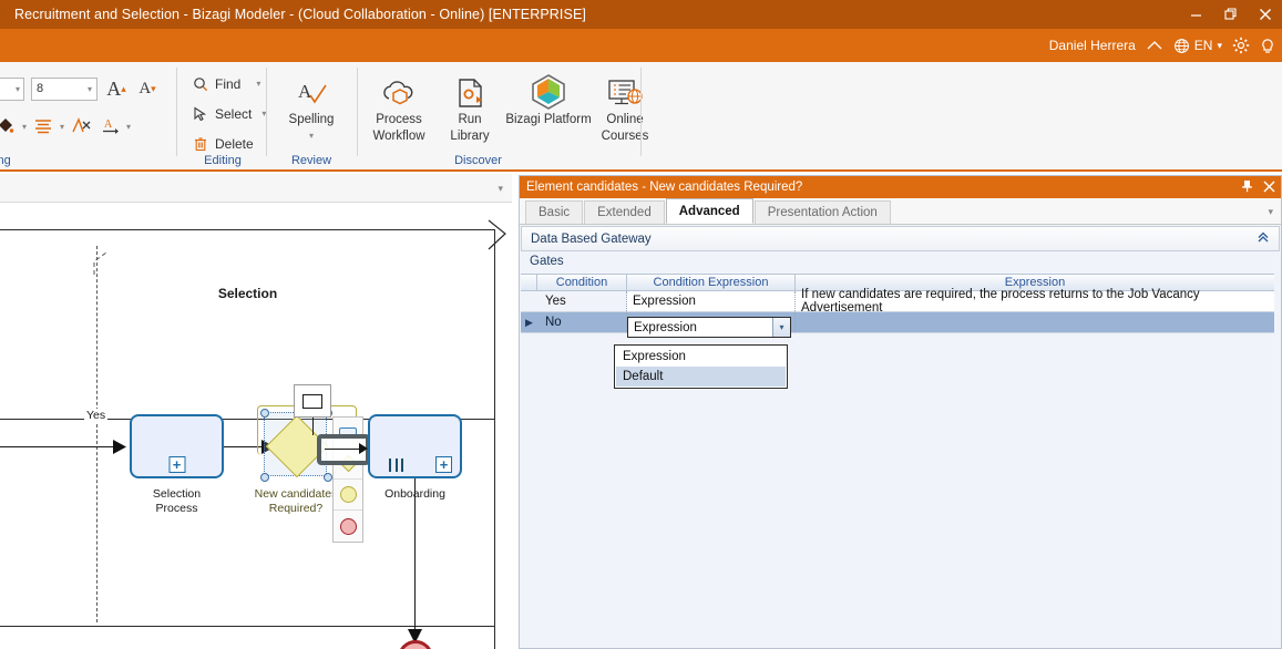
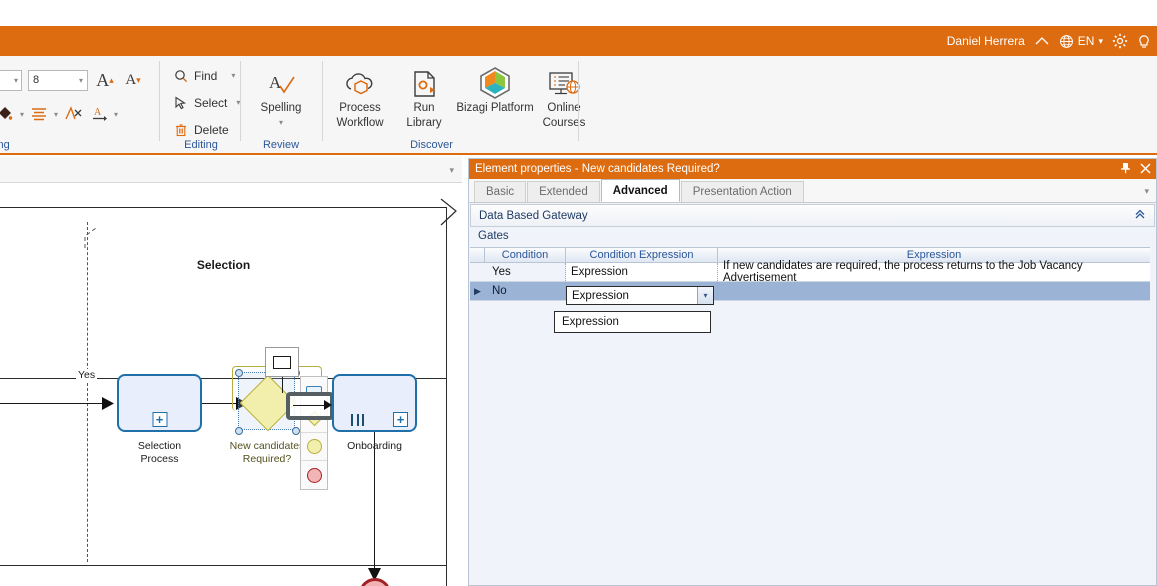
- Recruitment and Selection - Bizagi Modeler - (Cloud Collaboration - Online) [ENTERPRISE]
  Daniel Herrera
  EN
  ▾
  ▾
  8
  ▾
  A
  ▴
  A
  ▾
  ▾
  ▾
  A
  ▾
  Find
  ▾
  Select
  ▾
  Delete
  Editing
  A
  Spelling
  ▾
  Review
  Process
  Workflow
  Run
  Library
  Bizagi Platform
  Onlin
  Courses
  Discover
  ▾
  Selection
  Yes
  +
  Selection
  Process
  New candidate
  Required?
  +
  Onboarding
- Element candidates - New candidates Required?
+ Element properties - New candidates Required?
  Basic
  Extended
  Advanced
  Presentation Action
  ▾
  Data Based Gateway
  Gates
  Condition
  Condition Expression
  Expression
  Yes
  Expression
  If new candidates are required, the process returns to the Job Vacancy Advertisement
  ▶
  No
  Expression
  ▾
  Expression
- Default
